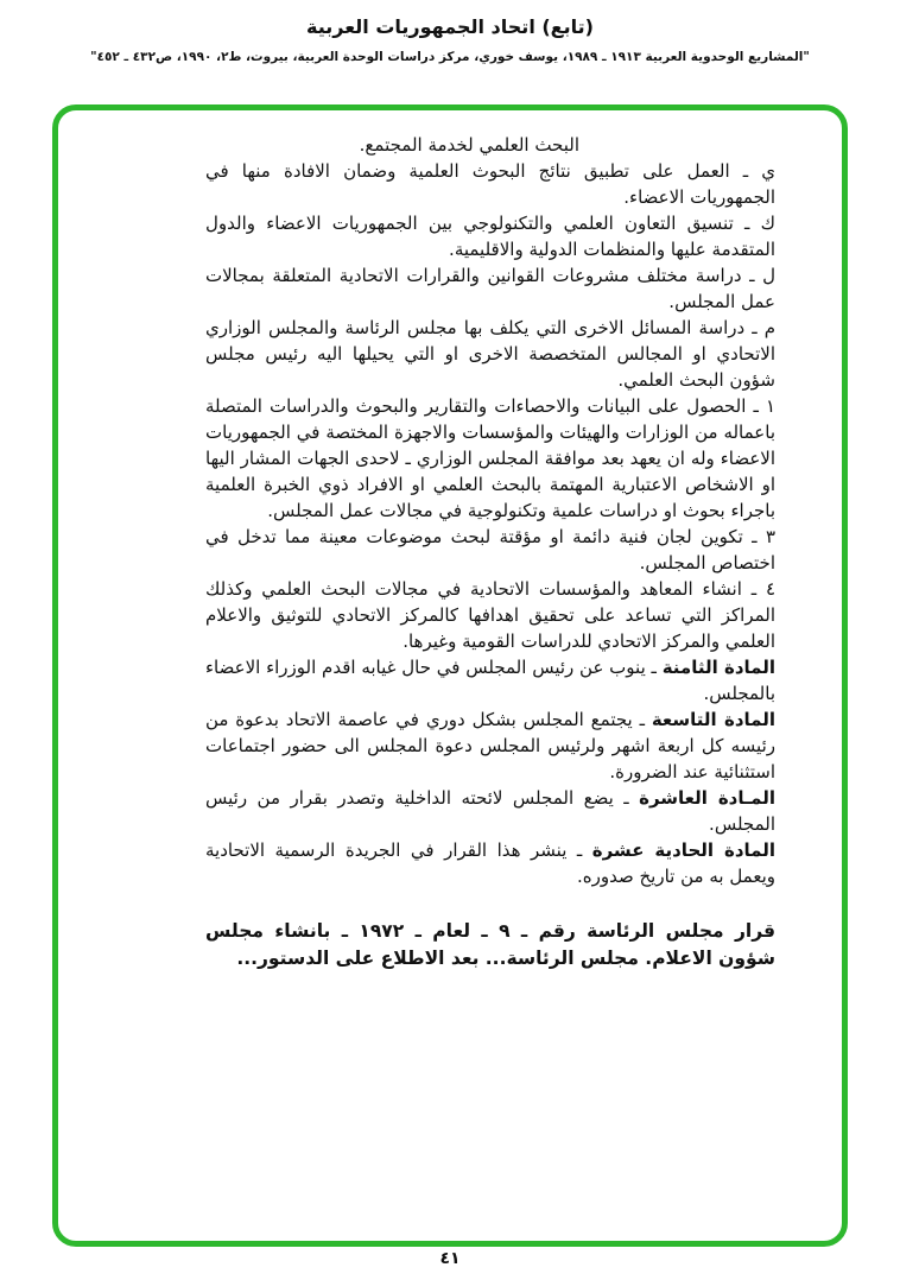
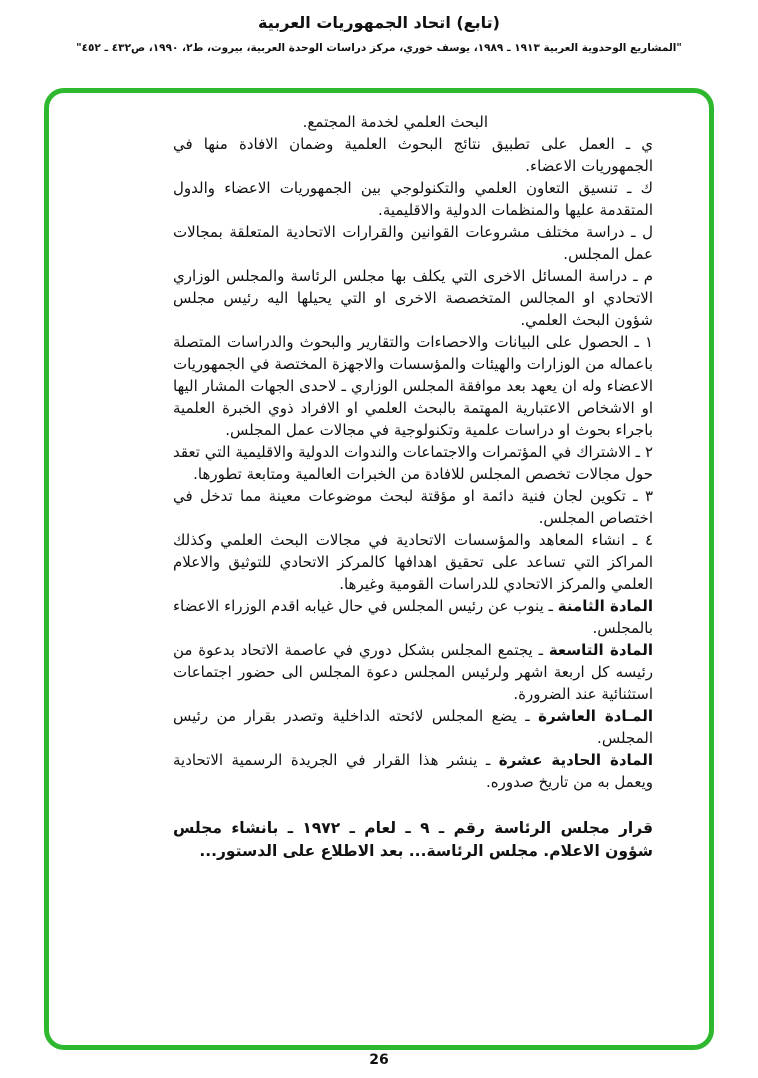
  (تابع) اتحاد الجمهوريات العربية
  "المشاريع الوحدوية العربية ١٩١٣ ـ ١٩٨٩، يوسف خوري، مركز دراسات الوحدة العربية، بيروت، ط٢، ١٩٩٠، ص٤٣٢ ـ ٤٥٢"
  البحث العلمي لخدمة المجتمع.
  ي ـ العمل على تطبيق نتائج البحوث العلمية وضمان الافادة منها في الجمهوريات الاعضاء.
  ك ـ تنسيق التعاون العلمي والتكنولوجي بين الجمهوريات الاعضاء والدول المتقدمة عليها والمنظمات الدولية والاقليمية.
  ل ـ دراسة مختلف مشروعات القوانين والقرارات الاتحادية المتعلقة بمجالات عمل المجلس.
  م ـ دراسة المسائل الاخرى التي يكلف بها مجلس الرئاسة والمجلس الوزاري الاتحادي او المجالس المتخصصة الاخرى او التي يحيلها اليه رئيس مجلس شؤون البحث العلمي.
  ١ ـ الحصول على البيانات والاحصاءات والتقارير والبحوث والدراسات المتصلة باعماله من الوزارات والهيئات والمؤسسات والاجهزة المختصة في الجمهوريات الاعضاء وله ان يعهد بعد موافقة المجلس الوزاري ـ لاحدى الجهات المشار اليها او الاشخاص الاعتبارية المهتمة بالبحث العلمي او الافراد ذوي الخبرة العلمية باجراء بحوث او دراسات علمية وتكنولوجية في مجالات عمل المجلس.
+ ٢ ـ الاشتراك في المؤتمرات والاجتماعات والندوات الدولية والاقليمية التي تعقد حول مجالات تخصص المجلس للافادة من الخبرات العالمية ومتابعة تطورها.
  ٣ ـ تكوين لجان فنية دائمة او مؤقتة لبحث موضوعات معينة مما تدخل في اختصاص المجلس.
  ٤ ـ انشاء المعاهد والمؤسسات الاتحادية في مجالات البحث العلمي وكذلك المراكز التي تساعد على تحقيق اهدافها كالمركز الاتحادي للتوثيق والاعلام العلمي والمركز الاتحادي للدراسات القومية وغيرها.
  المادة الثامنة ـ ينوب عن رئيس المجلس في حال غيابه اقدم الوزراء الاعضاء بالمجلس.
  المادة التاسعة ـ يجتمع المجلس بشكل دوري في عاصمة الاتحاد بدعوة من رئيسه كل اربعة اشهر ولرئيس المجلس دعوة المجلس الى حضور اجتماعات استثنائية عند الضرورة.
  المـادة العاشرة ـ يضع المجلس لائحته الداخلية وتصدر بقرار من رئيس المجلس.
  المادة الحادية عشرة ـ ينشر هذا القرار في الجريدة الرسمية الاتحادية ويعمل به من تاريخ صدوره.
  قرار مجلس الرئاسة رقم ـ ٩ ـ لعام ـ ١٩٧٢ ـ بانشاء مجلس شؤون الاعلام. مجلس الرئاسة... بعد الاطلاع على الدستور...
- ٤١
+ 26
